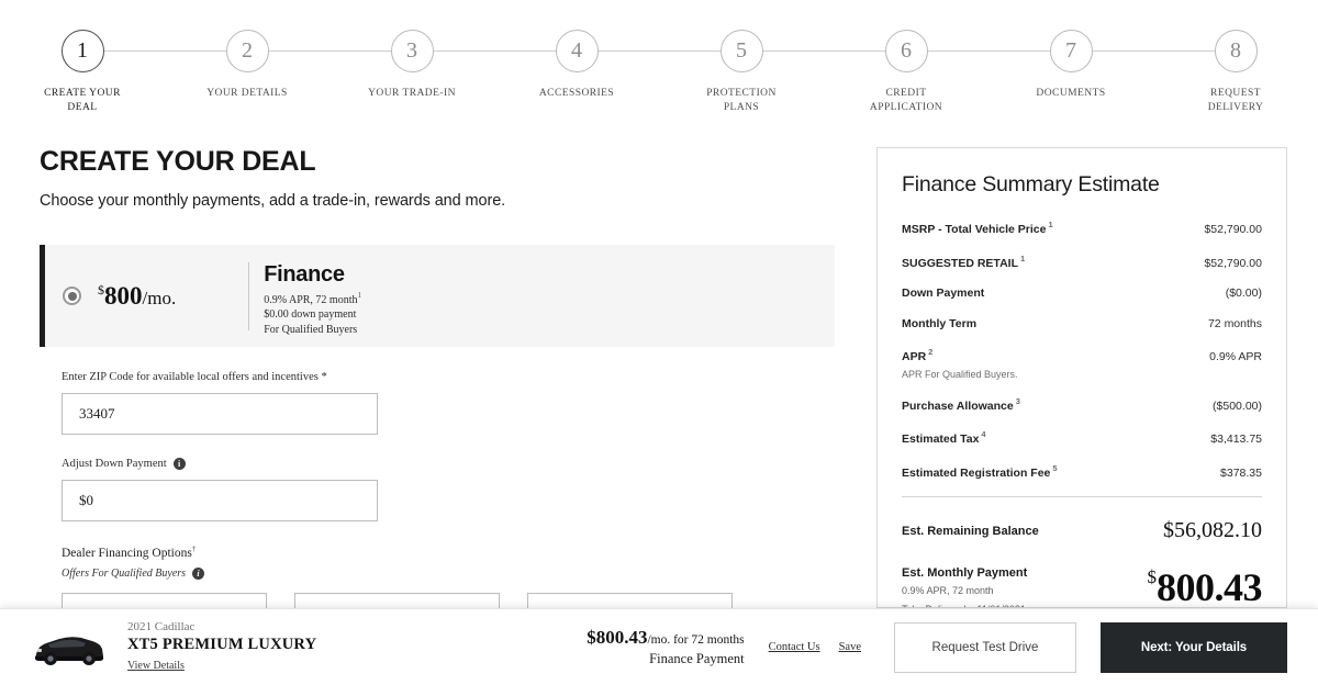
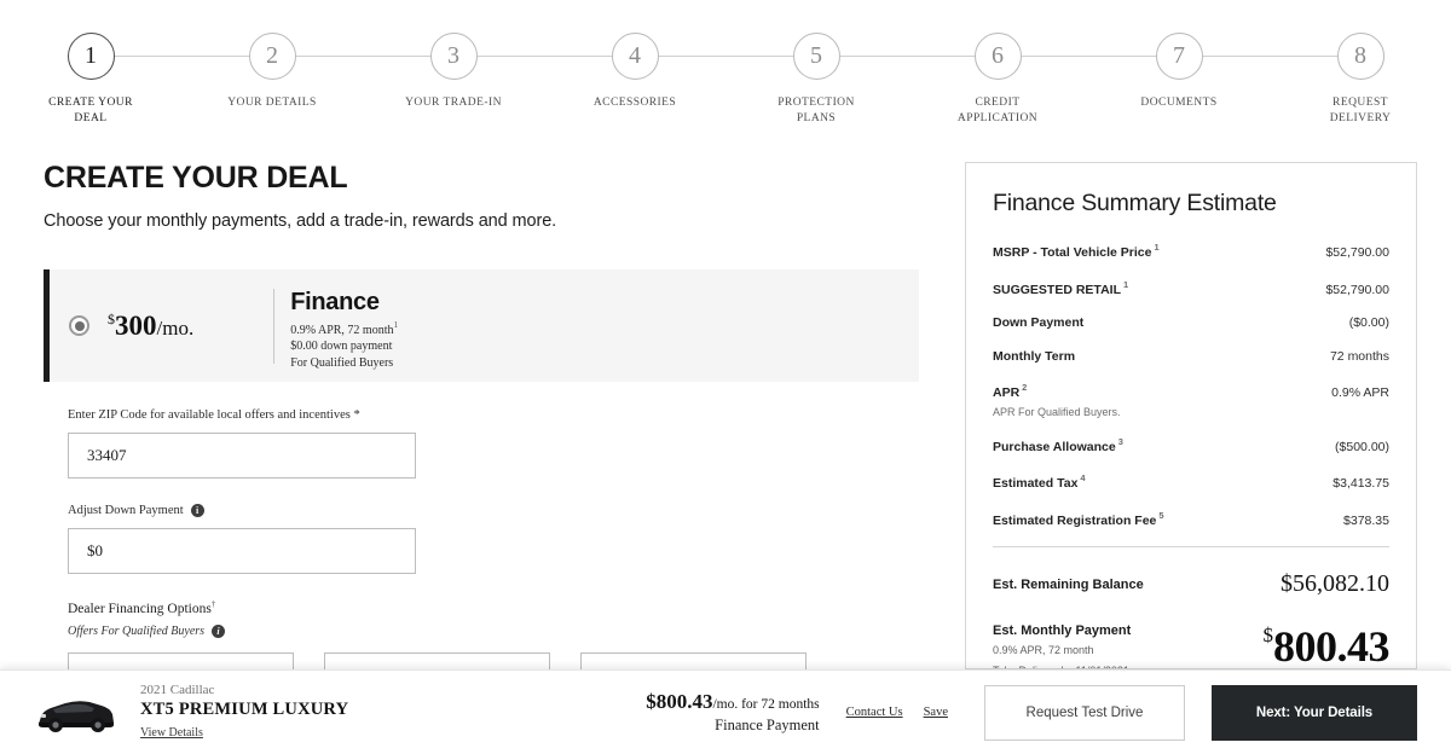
  1
  CREATE YOUR
  DEAL
  2
  YOUR DETAILS
  3
  YOUR TRADE-IN
  4
  ACCESSORIES
  5
  PROTECTION
  PLANS
  6
  CREDIT
  APPLICATION
  7
  DOCUMENTS
  8
  REQUEST
  DELIVERY
  CREATE YOUR DEAL
  Choose your monthly payments, add a trade-in, rewards and more.
- $800/mo.
+ $300/mo.
  Finance
  0.9% APR, 72 month1
  $0.00 down payment
  For Qualified Buyers
  Enter ZIP Code for available local offers and incentives *
  33407
  Adjust Down Payment
  i
  $0
  Dealer Financing Options†
  Offers For Qualified Buyers
  i
  Finance Summary Estimate
  MSRP - Total Vehicle Price 1
  $52,790.00
  SUGGESTED RETAIL 1
  $52,790.00
  Down Payment
  ($0.00)
  Monthly Term
  72 months
  APR 2
  0.9% APR
  APR For Qualified Buyers.
  Purchase Allowance 3
  ($500.00)
  Estimated Tax 4
  $3,413.75
  Estimated Registration Fee 5
  $378.35
  Est. Remaining Balance
  $56,082.10
  Est. Monthly Payment
  0.9% APR, 72 month
  $800.43
  2021 Cadillac
  XT5 PREMIUM LUXURY
  View Details
  $800.43/mo. for 72 months
  Finance Payment
  Contact Us
  Save
  Request Test Drive
  Next: Your Details
